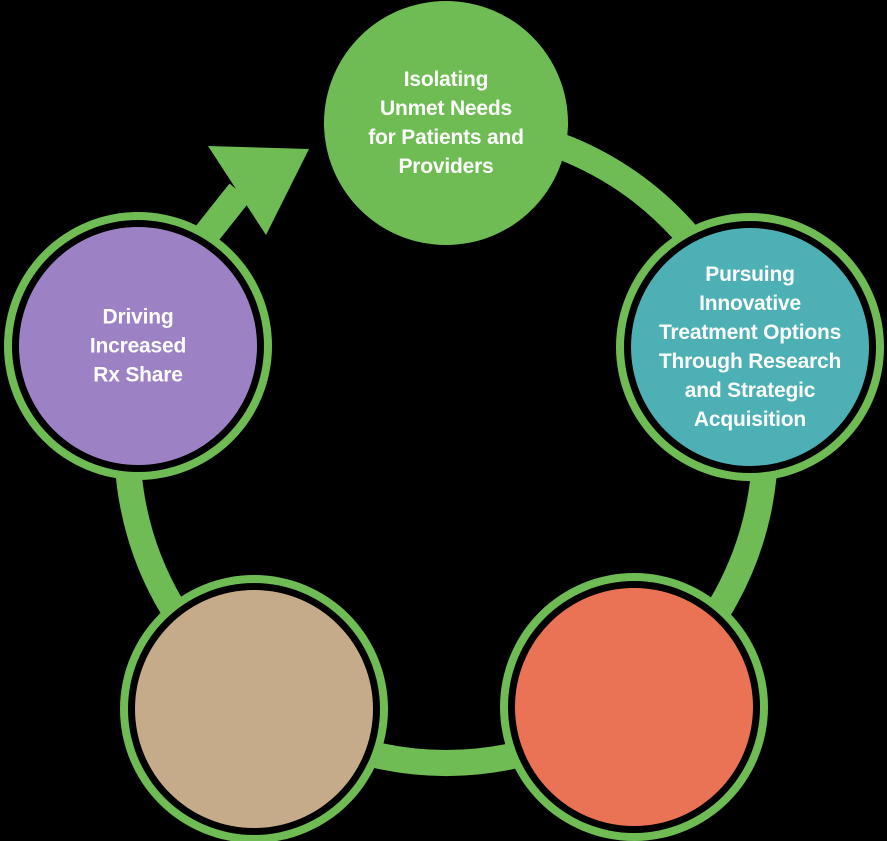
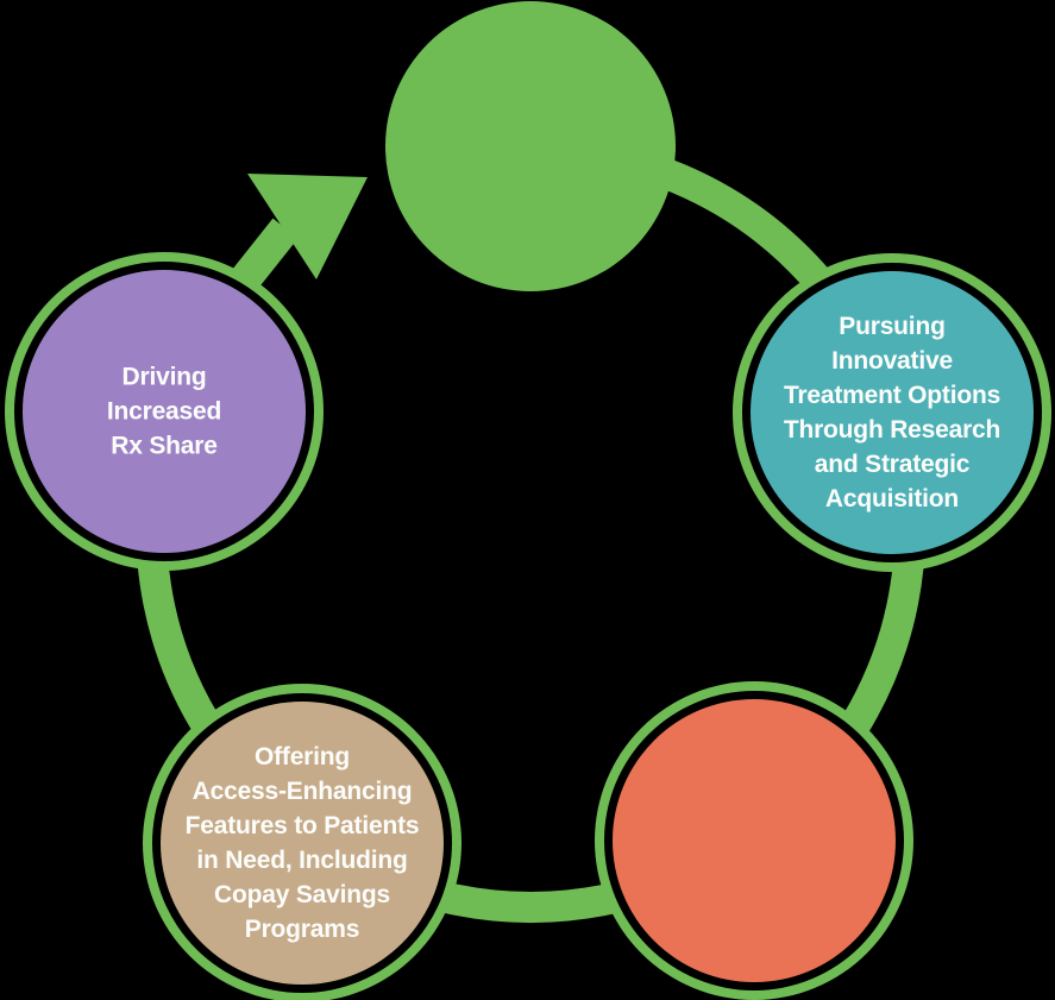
- Isolating
- Unmet Needs
- for Patients and
- Providers
  Pursuing
  Innovative
  Treatment Options
  Through Research
  and Strategic
  Acquisition
+ Offering
+ Access-Enhancing
+ Features to Patients
+ in Need, Including
+ Copay Savings
+ Programs
  Driving
  Increased
  Rx Share
